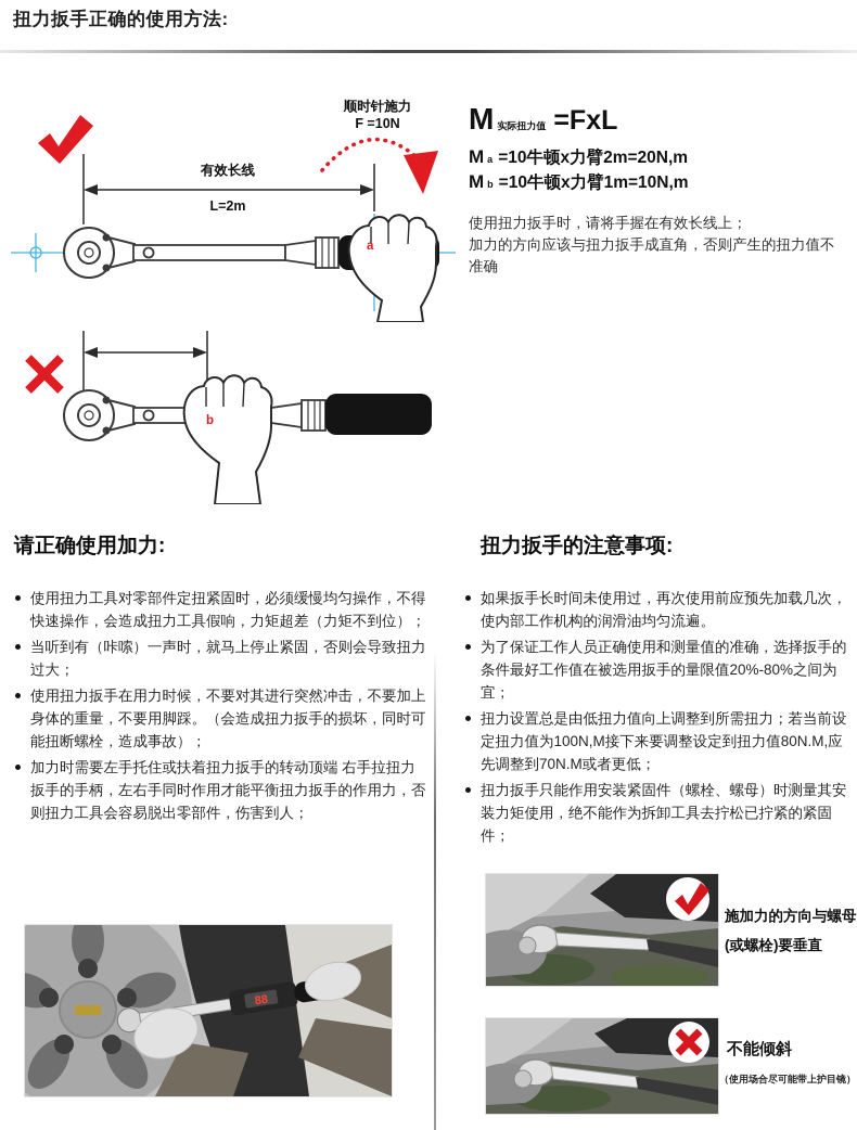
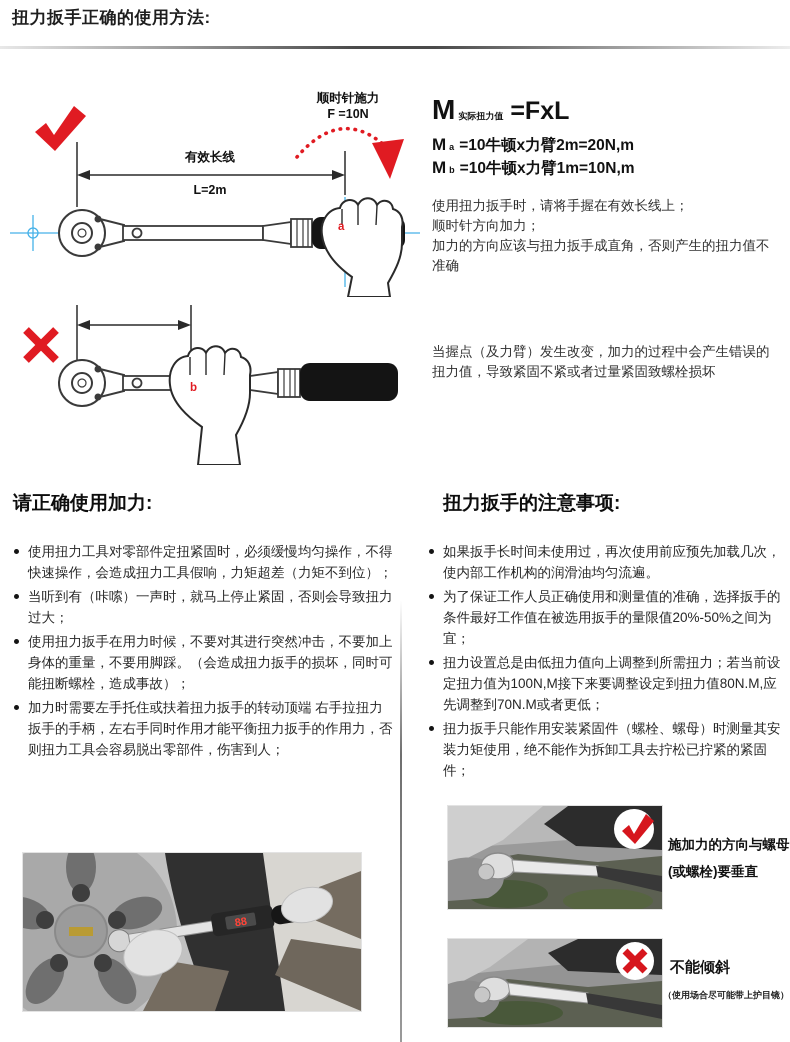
  扭力扳手正确的使用方法:
  顺时针施力
  F =10N
  有效长线
  L=2m
  a
  b
  M
  实际扭力值
  =FxL
  M
  a
  =10牛顿x力臂2m=20N,m
  M
  b
  =10牛顿x力臂1m=10N,m
  使用扭力扳手时，请将手握在有效长线上；
+ 顺时针方向加力；
  加力的方向应该与扭力扳手成直角，否则产生的扭力值不准确
+ 当握点（及力臂）发生改变，加力的过程中会产生错误的扭力值，导致紧固不紧或者过量紧固致螺栓损坏
  请正确使用加力:
  使用扭力工具对零部件定扭紧固时，必须缓慢均匀操作，不得快速操作，会造成扭力工具假响，力矩超差（力矩不到位）；
  当听到有（咔嗦）一声时，就马上停止紧固，否则会导致扭力过大；
  使用扭力扳手在用力时候，不要对其进行突然冲击，不要加上身体的重量，不要用脚踩。（会造成扭力扳手的损坏，同时可能扭断螺栓，造成事故）；
  加力时需要左手托住或扶着扭力扳手的转动顶端 右手拉扭力扳手的手柄，左右手同时作用才能平衡扭力扳手的作用力，否则扭力工具会容易脱出零部件，伤害到人；
  扭力扳手的注意事项:
  如果扳手长时间未使用过，再次使用前应预先加载几次，使内部工作机构的润滑油均匀流遍。
- 为了保证工作人员正确使用和测量值的准确，选择扳手的条件最好工作值在被选用扳手的量限值20%-80%之间为宜；
+ 为了保证工作人员正确使用和测量值的准确，选择扳手的条件最好工作值在被选用扳手的量限值20%-50%之间为宜；
  扭力设置总是由低扭力值向上调整到所需扭力；若当前设定扭力值为100N,M接下来要调整设定到扭力值80N.M,应先调整到70N.M或者更低；
  扭力扳手只能作用安装紧固件（螺栓、螺母）时测量其安装力矩使用，绝不能作为拆卸工具去拧松已拧紧的紧固件；
  施加力的方向与螺母
  (或螺栓)要垂直
  不能倾斜
  （使用场合尽可能带上护目镜）
